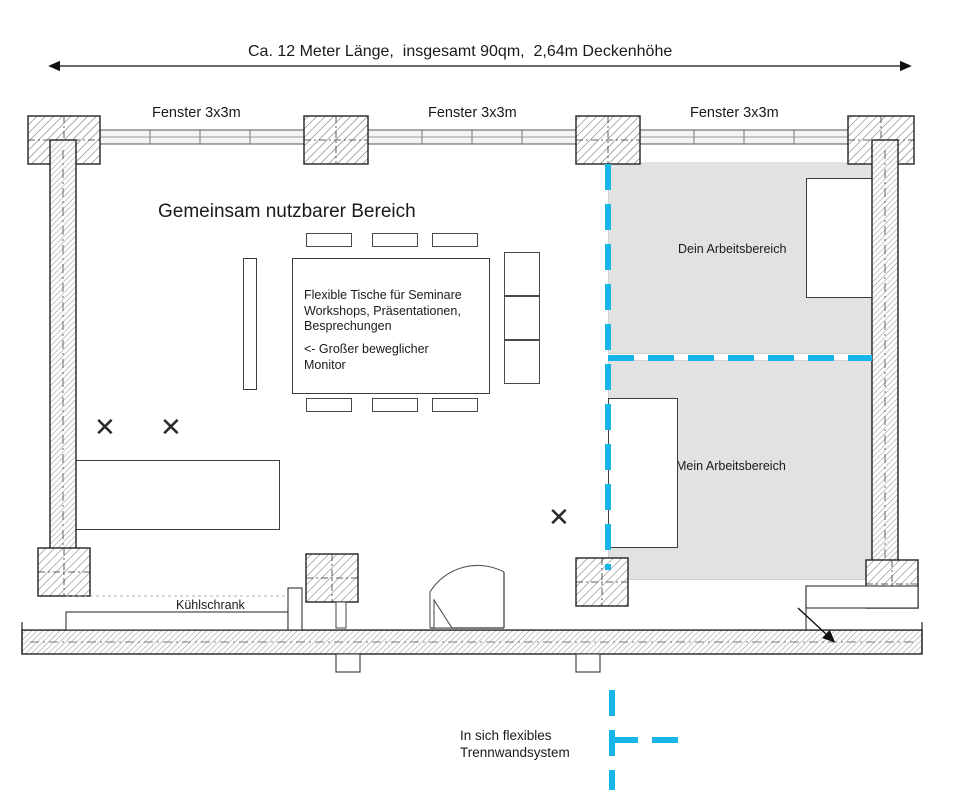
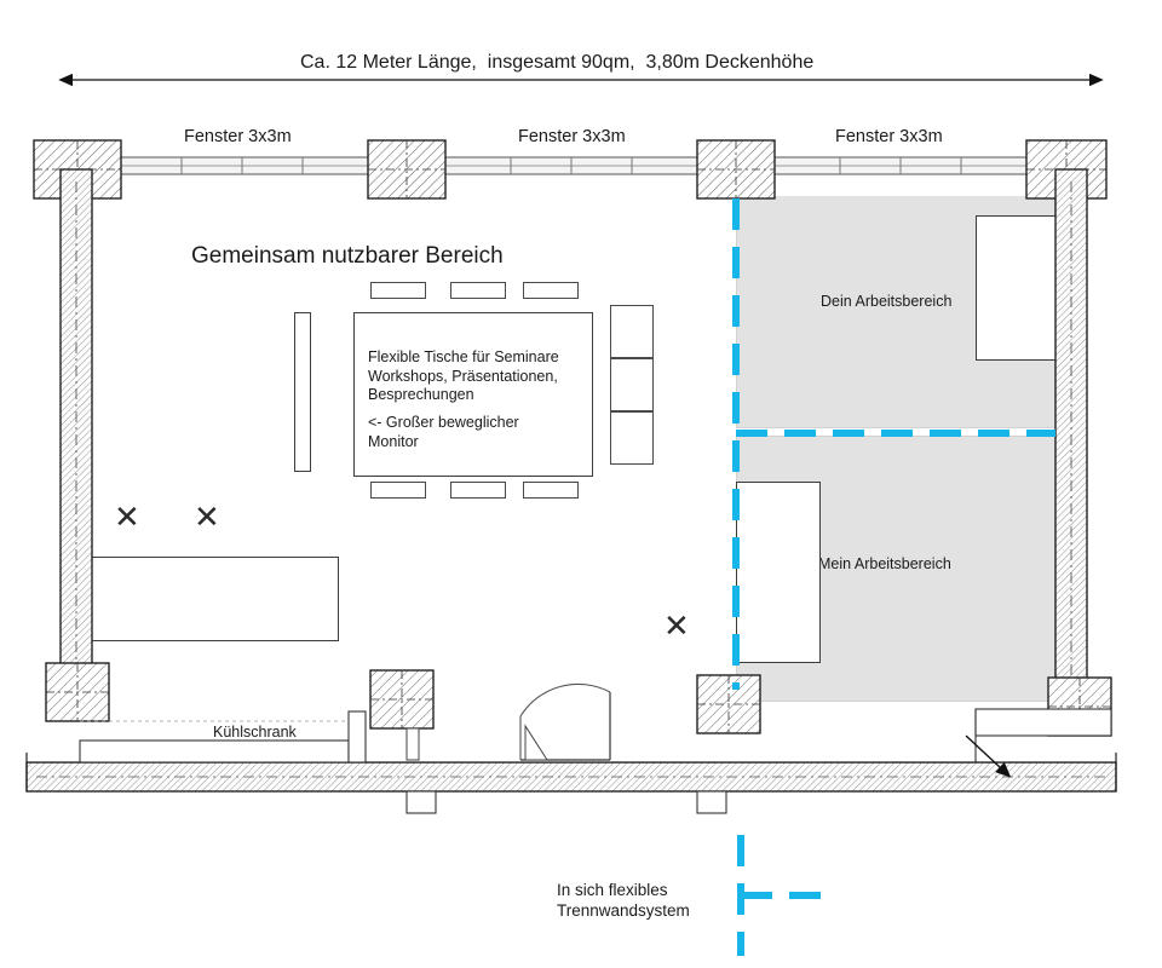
- Ca. 12 Meter Länge, insgesamt 90qm, 2,64m Deckenhöhe
+ Ca. 12 Meter Länge, insgesamt 90qm, 3,80m Deckenhöhe
  Fenster 3x3m
  Fenster 3x3m
  Fenster 3x3m
  Dein Arbeitsbereich
  Mein Arbeitsbereich
  Gemeinsam nutzbarer Bereich
  Flexible Tische für Seminare
  Workshops, Präsentationen,
  Besprechungen
  <- Großer beweglicher
  Monitor
  Kühlschrank
  ✕
  ✕
  ✕
  In sich flexibles
  Trennwandsystem
